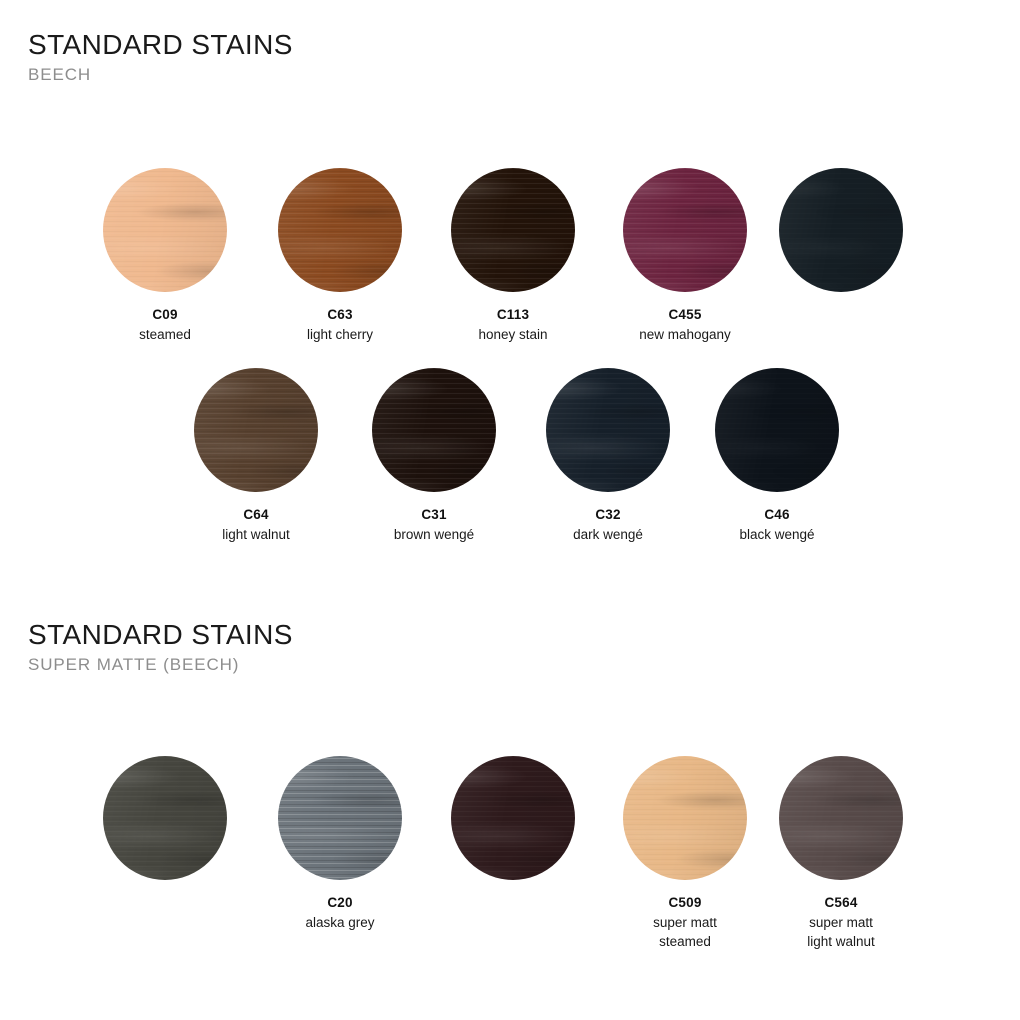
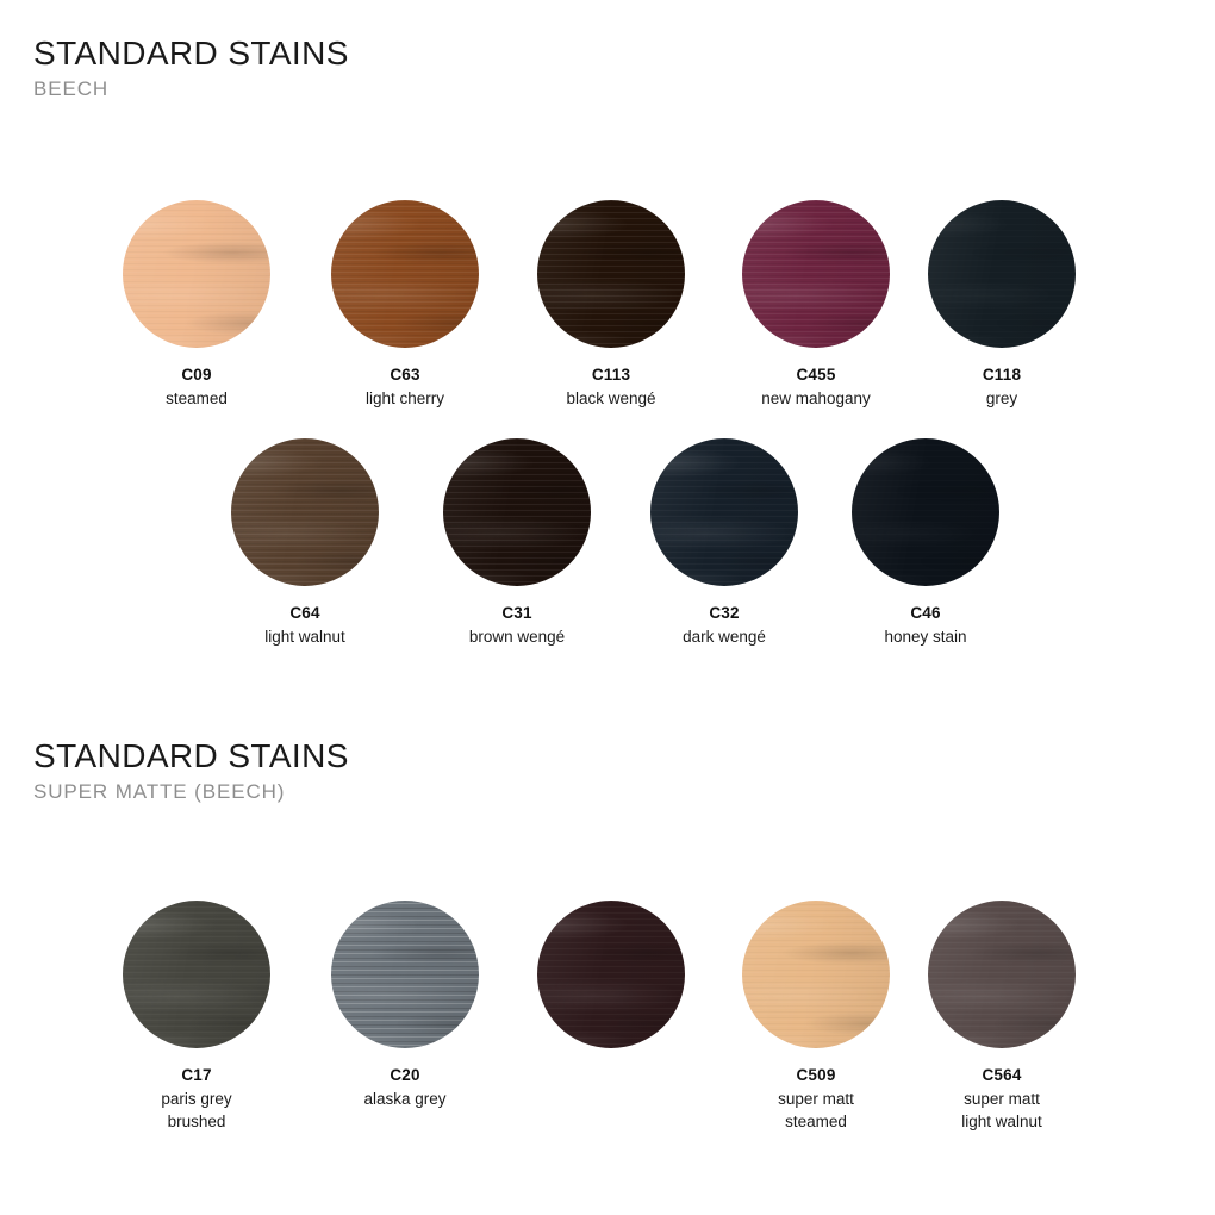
  STANDARD STAINS
  BEECH
  STANDARD STAINS
  SUPER MATTE (BEECH)
  C09
  steamed
  C63
  light cherry
  C113
- honey stain
+ black wengé
  C455
  new mahogany
+ C118
+ grey
  C64
  light walnut
  C31
  brown wengé
  C32
  dark wengé
  C46
- black wengé
+ honey stain
+ C17
+ paris grey
+ brushed
  C20
  alaska grey
  C509
  super matt
  steamed
  C564
  super matt
  light walnut
